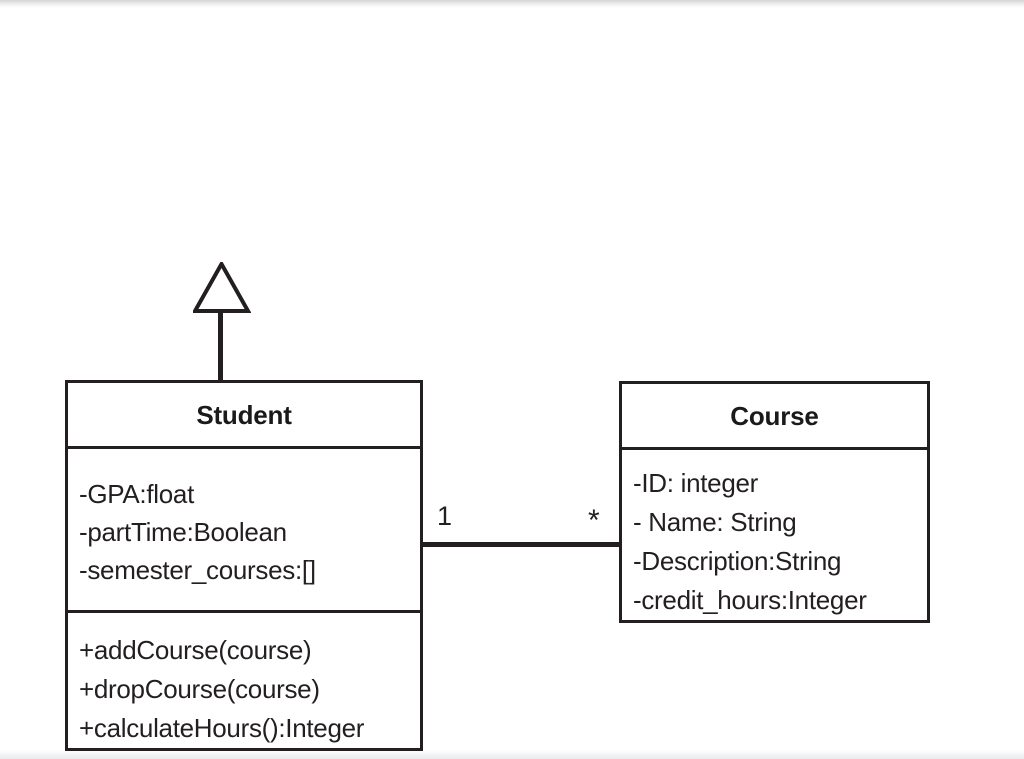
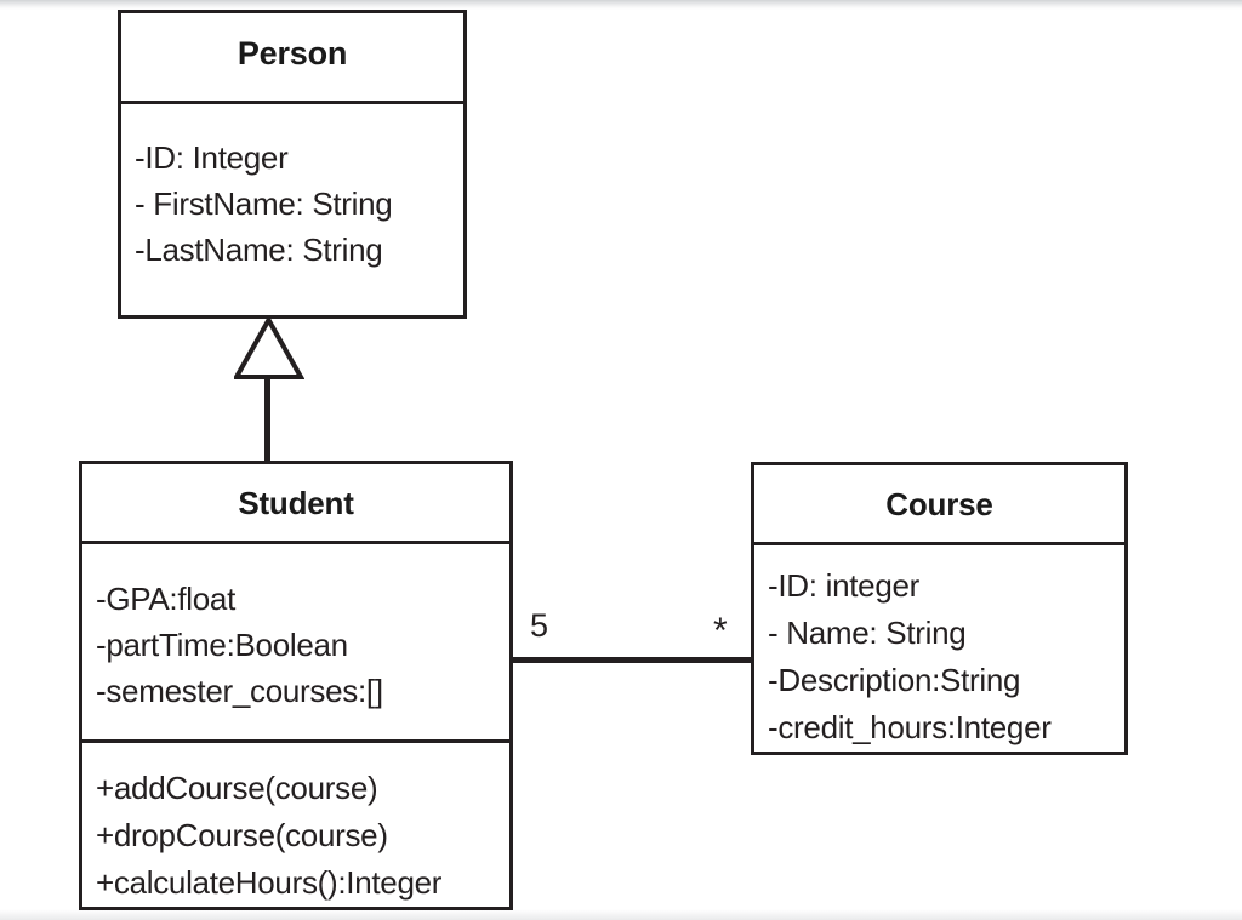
+ Person
+ -ID: Integer
+ - FirstName: String
+ -LastName: String
  Student
  -GPA:float
  -partTime:Boolean
  -semester_courses:[]
  +addCourse(course)
  +dropCourse(course)
  +calculateHours():Integer
- 1
+ 5
  *
  Course
  -ID: integer
  - Name: String
  -Description:String
  -credit_hours:Integer
